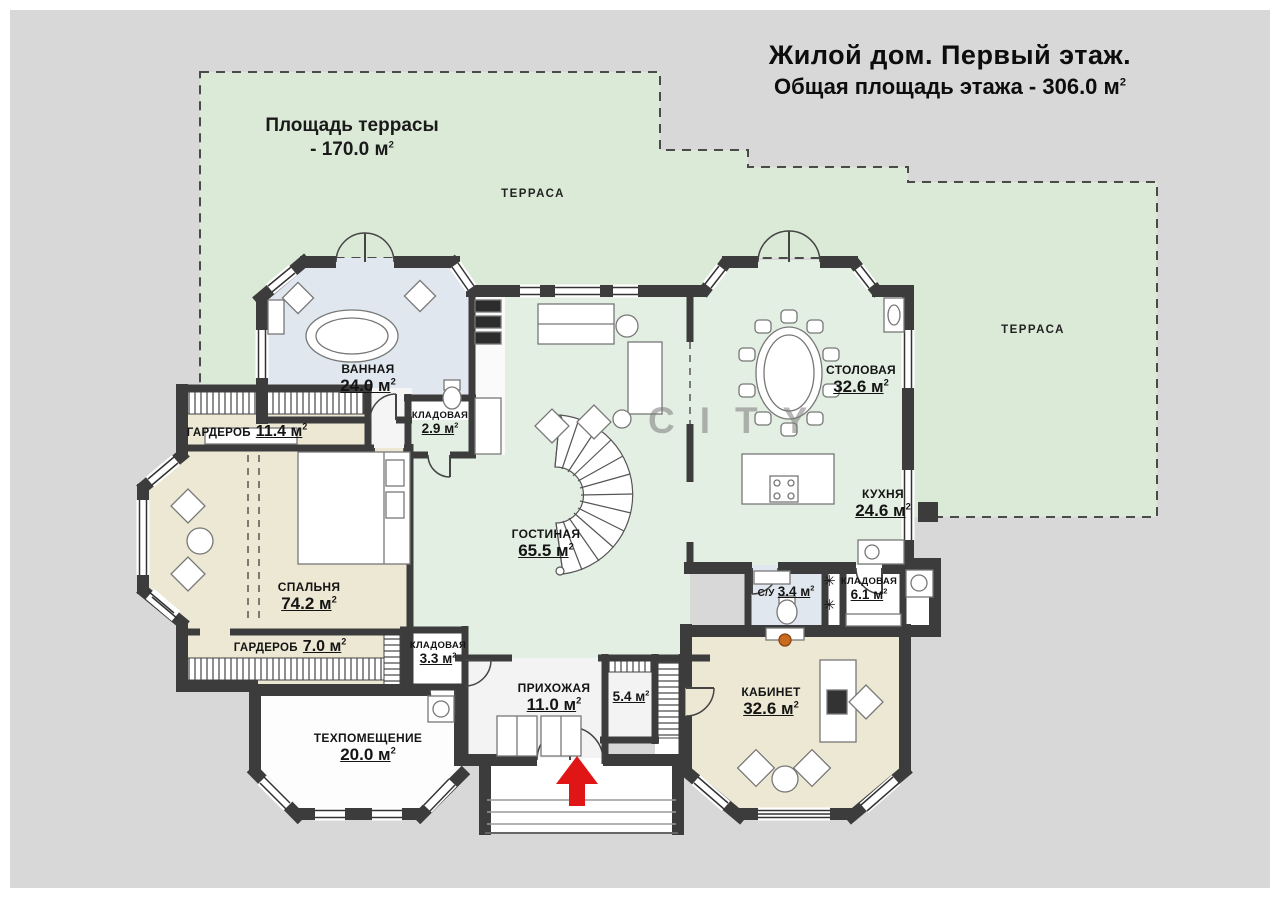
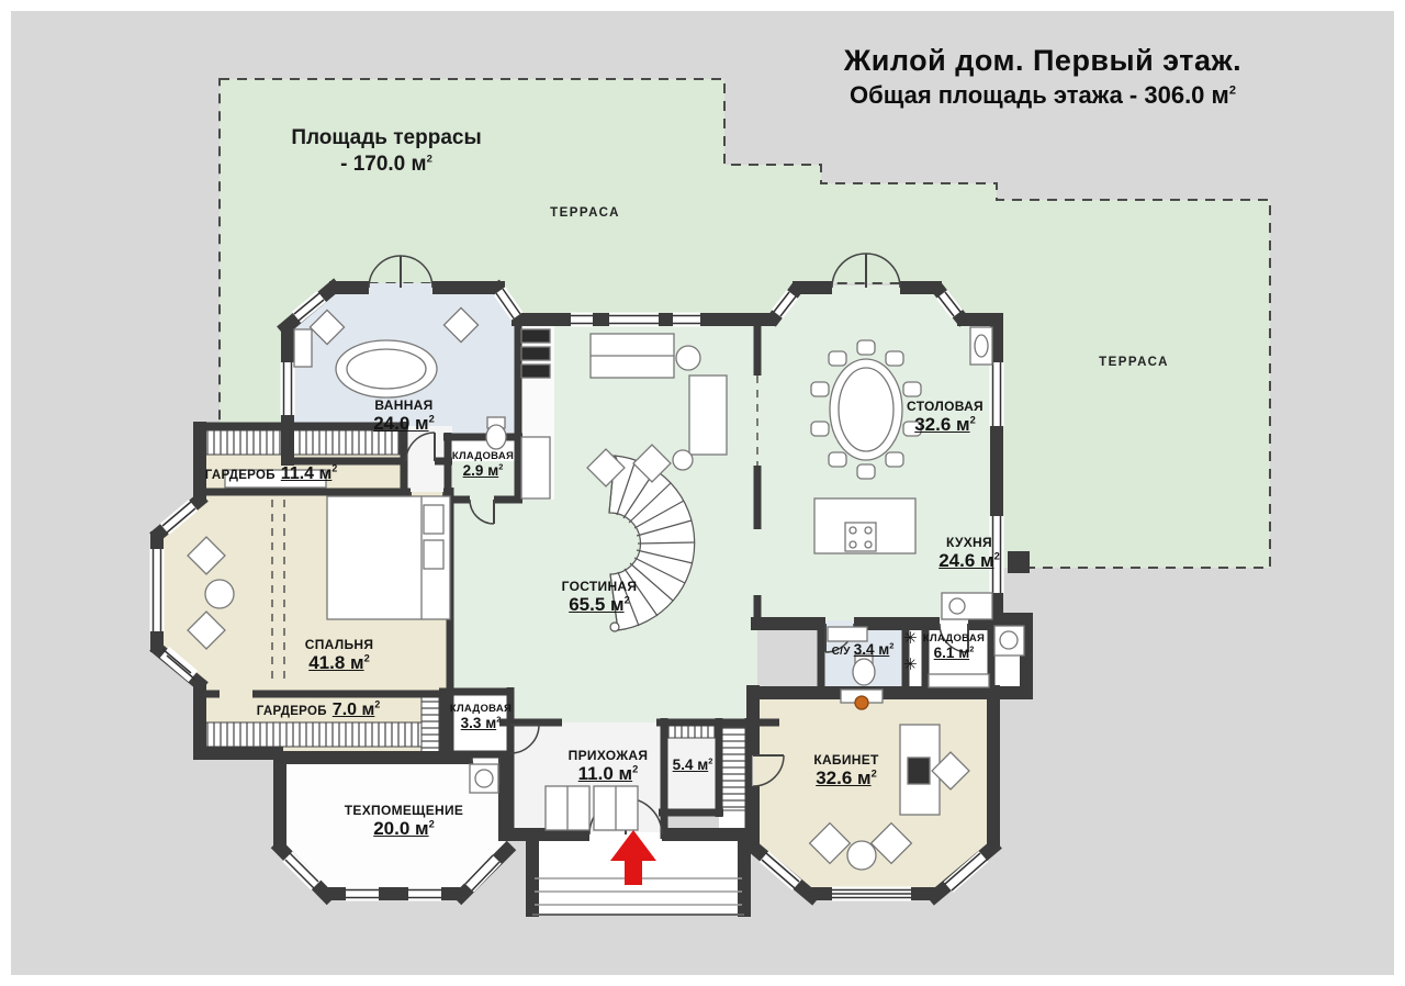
  Жилой дом. Первый этаж.
  Общая площадь этажа - 306.0 м2
  Площадь террасы
  - 170.0 м2
  ТЕРРАСА
  ТЕРРАСА
- CITY
  ВАННАЯ
  24.0 м2
  ГАРДЕРОБ 11.4 м2
  КЛАДОВАЯ
  2.9 м2
  СТОЛОВАЯ
  32.6 м2
  КУХНЯ
  24.6 м2
  ГОСТИНАЯ
  65.5 м2
  СПАЛЬНЯ
- 74.2 м2
+ 41.8 м2
  ГАРДЕРОБ 7.0 м2
  КЛАДОВАЯ
  3.3 м2
  ПРИХОЖАЯ
  11.0 м2
  5.4 м2
  ТЕХПОМЕЩЕНИЕ
  20.0 м2
  КАБИНЕТ
  32.6 м2
  С/У 3.4 м2
  КЛАДОВАЯ
  6.1 м2
  ✳
  ✳
